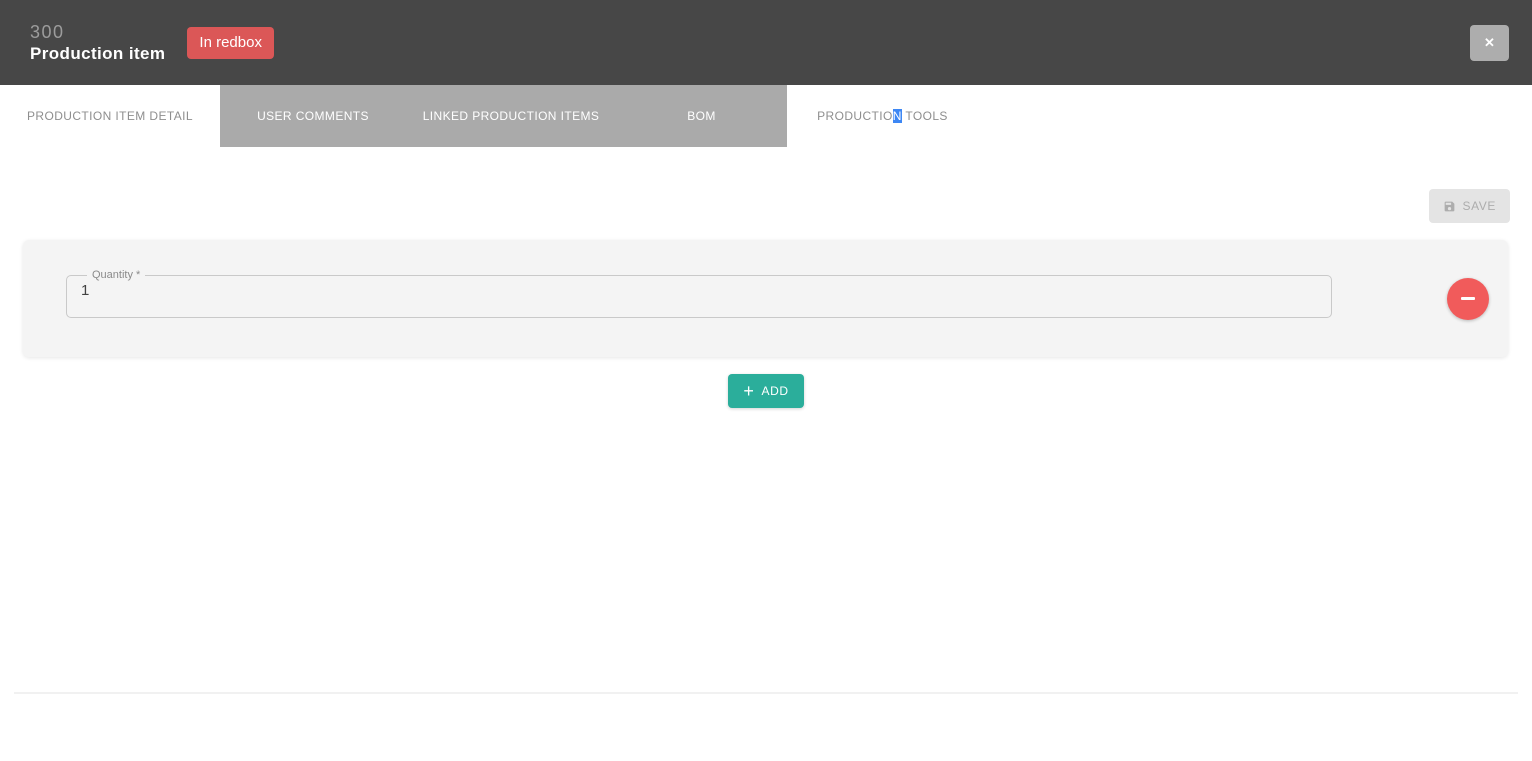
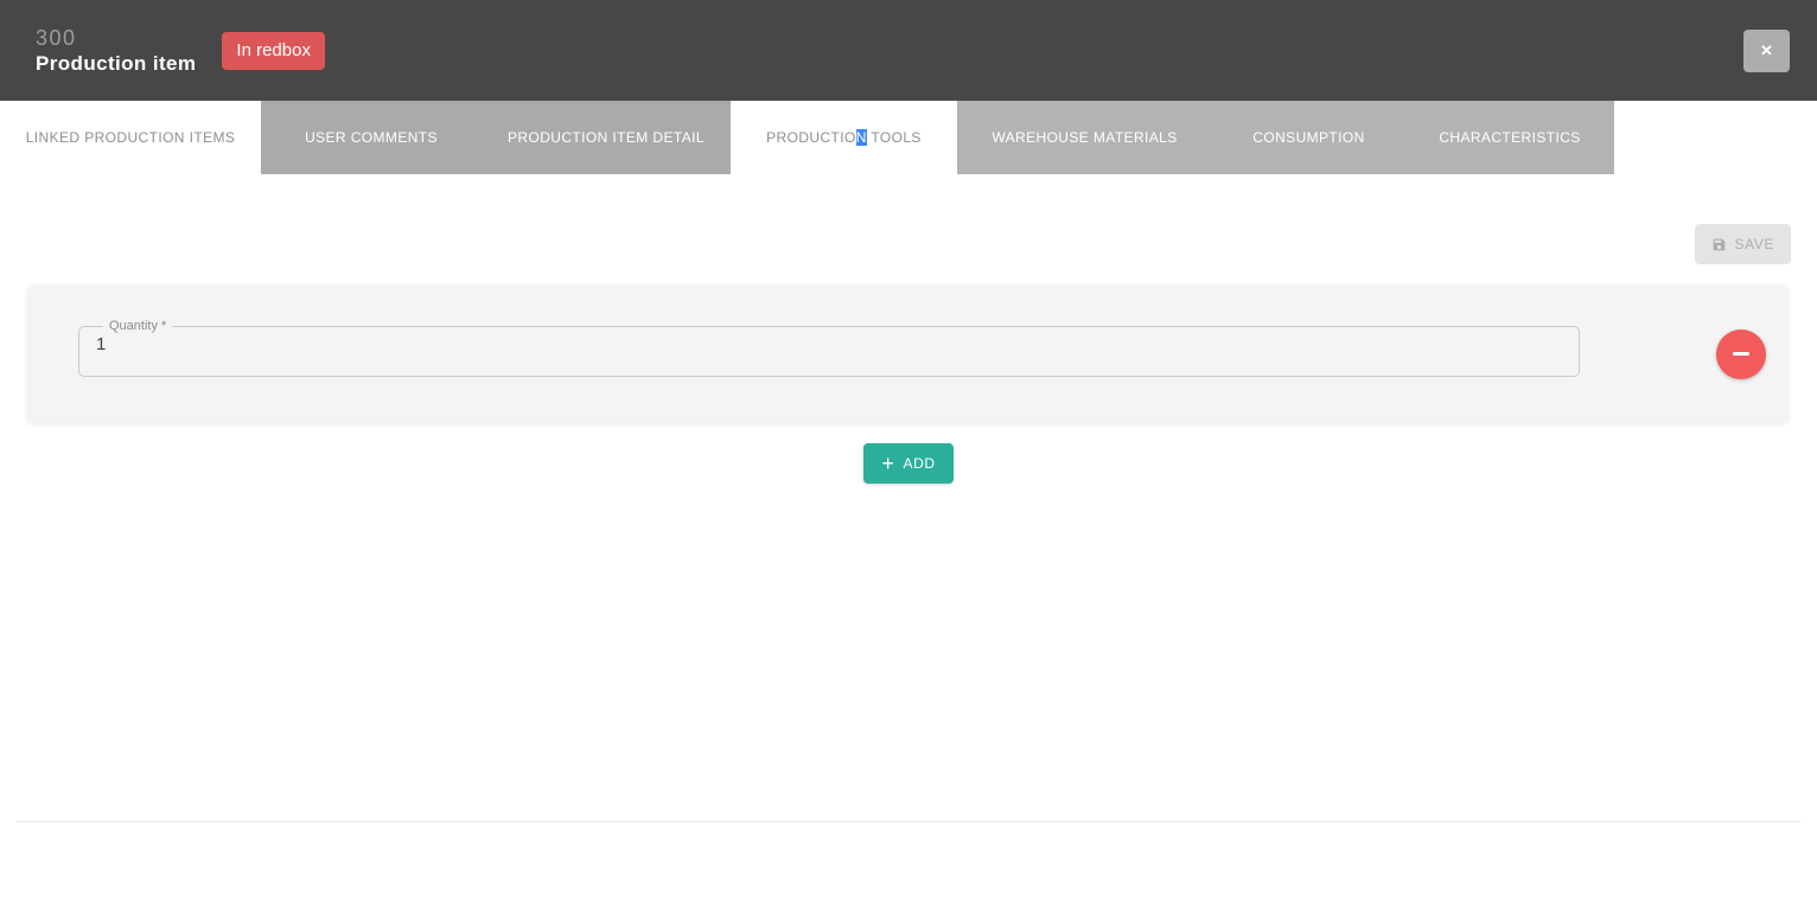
  300
  Production item
  In redbox
  ✕
- PRODUCTION ITEM DETAIL
+ LINKED PRODUCTION ITEMS
  USER COMMENTS
- LINKED PRODUCTION ITEMS
+ PRODUCTION ITEM DETAIL
- BOM
  PRODUCTIO
  N
  TOOLS
+ WAREHOUSE MATERIALS
+ CONSUMPTION
+ CHARACTERISTICS
  SAVE
  Quantity *
  1
  +
  ADD
